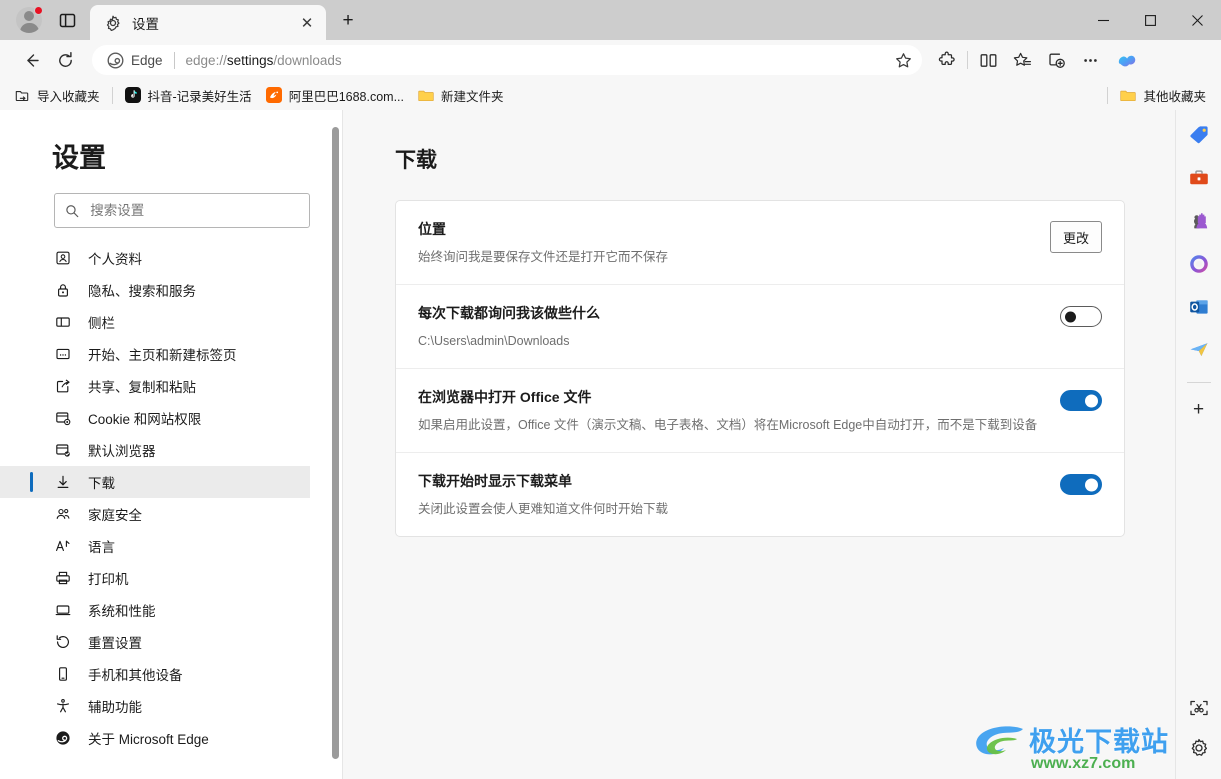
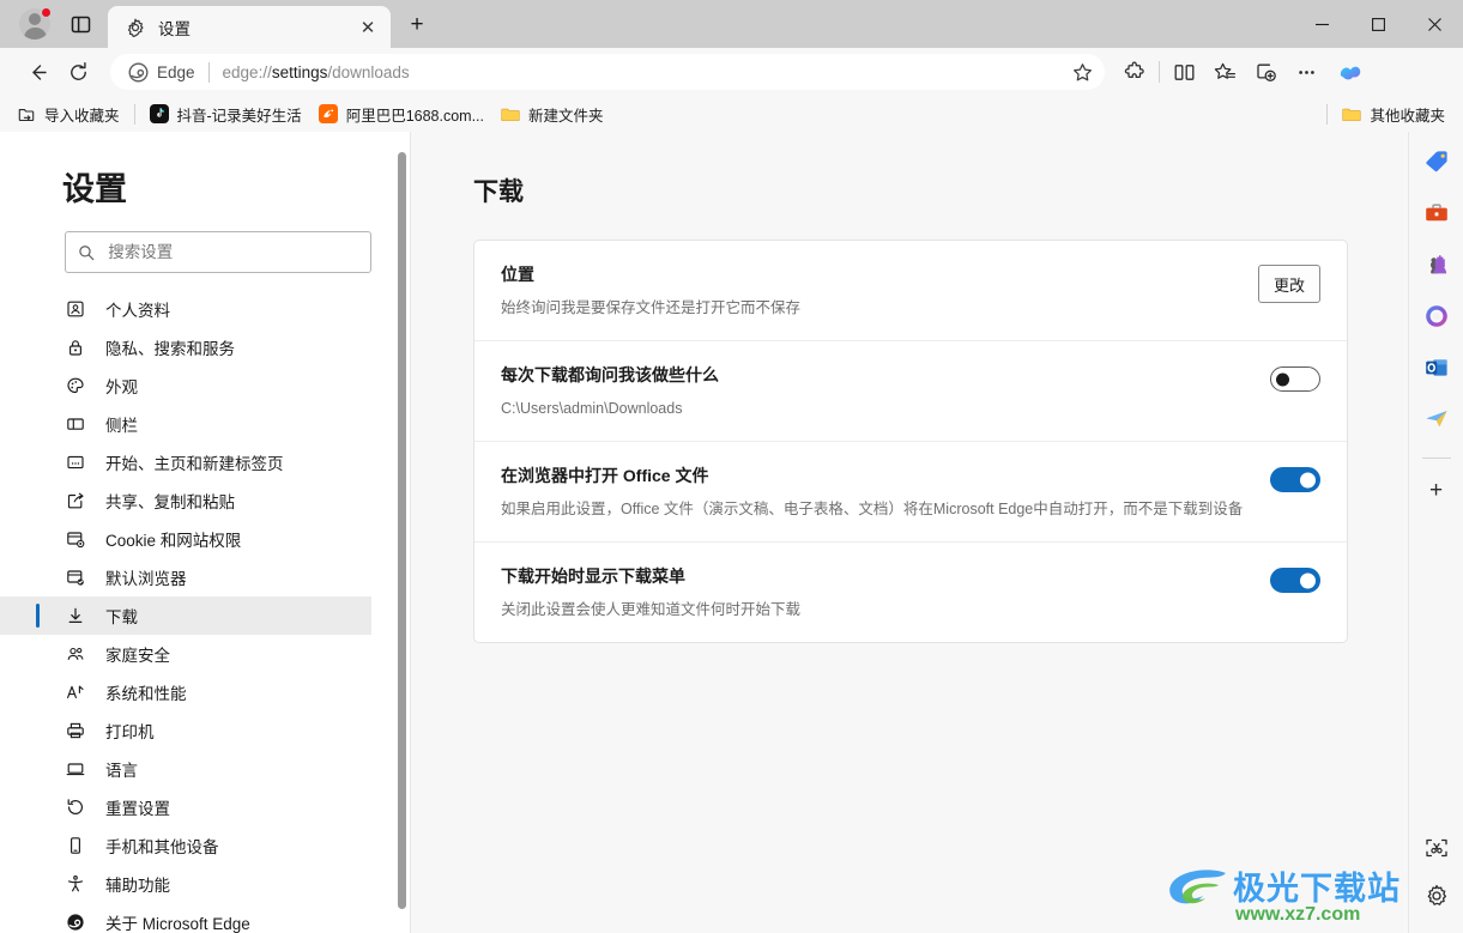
  设置
  ✕
  +
  Edge
  edge://settings/downloads
  导入收藏夹
  抖音-记录美好生活
  阿里巴巴1688.com...
  新建文件夹
  其他收藏夹
  设置
  搜索设置
  个人资料
  隐私、搜索和服务
+ 外观
  侧栏
  开始、主页和新建标签页
  共享、复制和粘贴
  Cookie 和网站权限
  默认浏览器
  下载
  家庭安全
- 语言
+ 系统和性能
  打印机
- 系统和性能
+ 语言
  重置设置
  手机和其他设备
  辅助功能
  关于 Microsoft Edge
  下载
  位置
  始终询问我是要保存文件还是打开它而不保存
  更改
  每次下载都询问我该做些什么
  C:\Users\admin\Downloads
  在浏览器中打开 Office 文件
  如果启用此设置，Office 文件（演示文稿、电子表格、文档）将在Microsoft Edge中自动打开，而不是下载到设备
  下载开始时显示下载菜单
  关闭此设置会使人更难知道文件何时开始下载
  +
  极光下载站
  www.xz7.com
